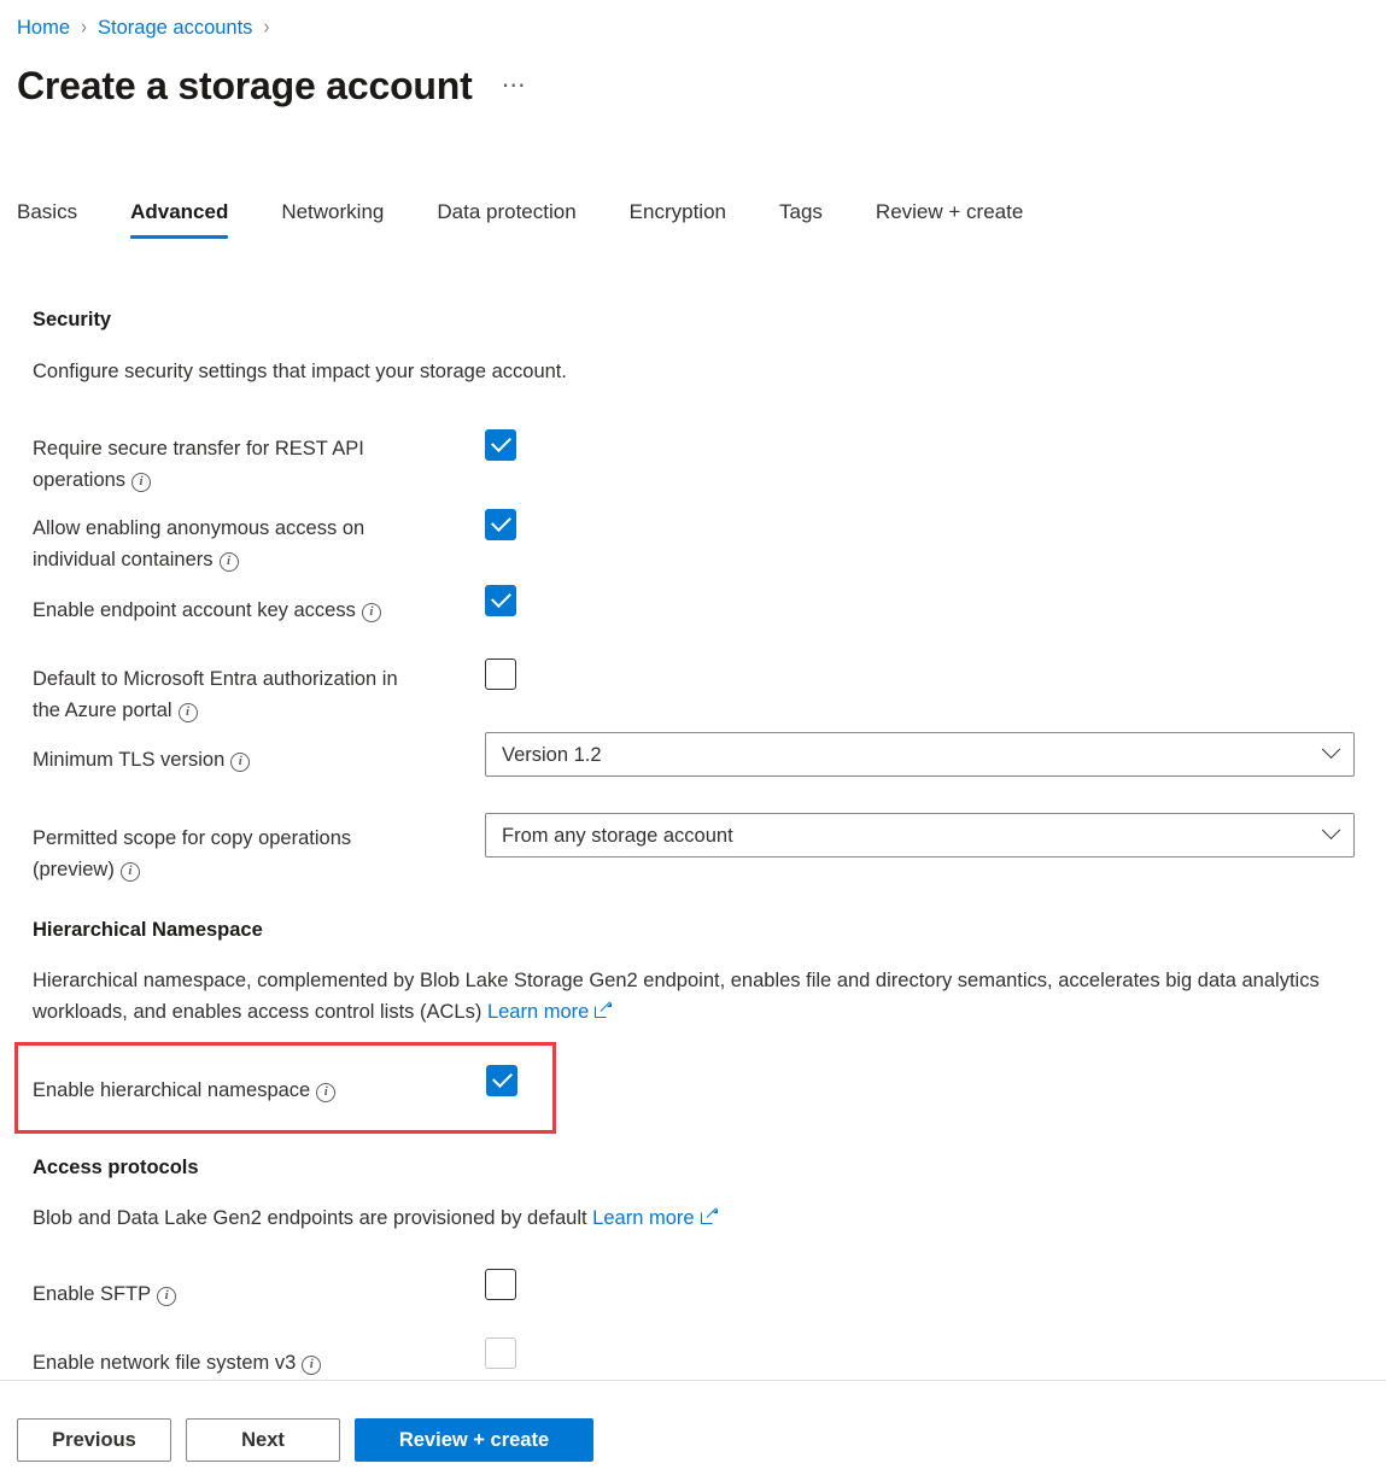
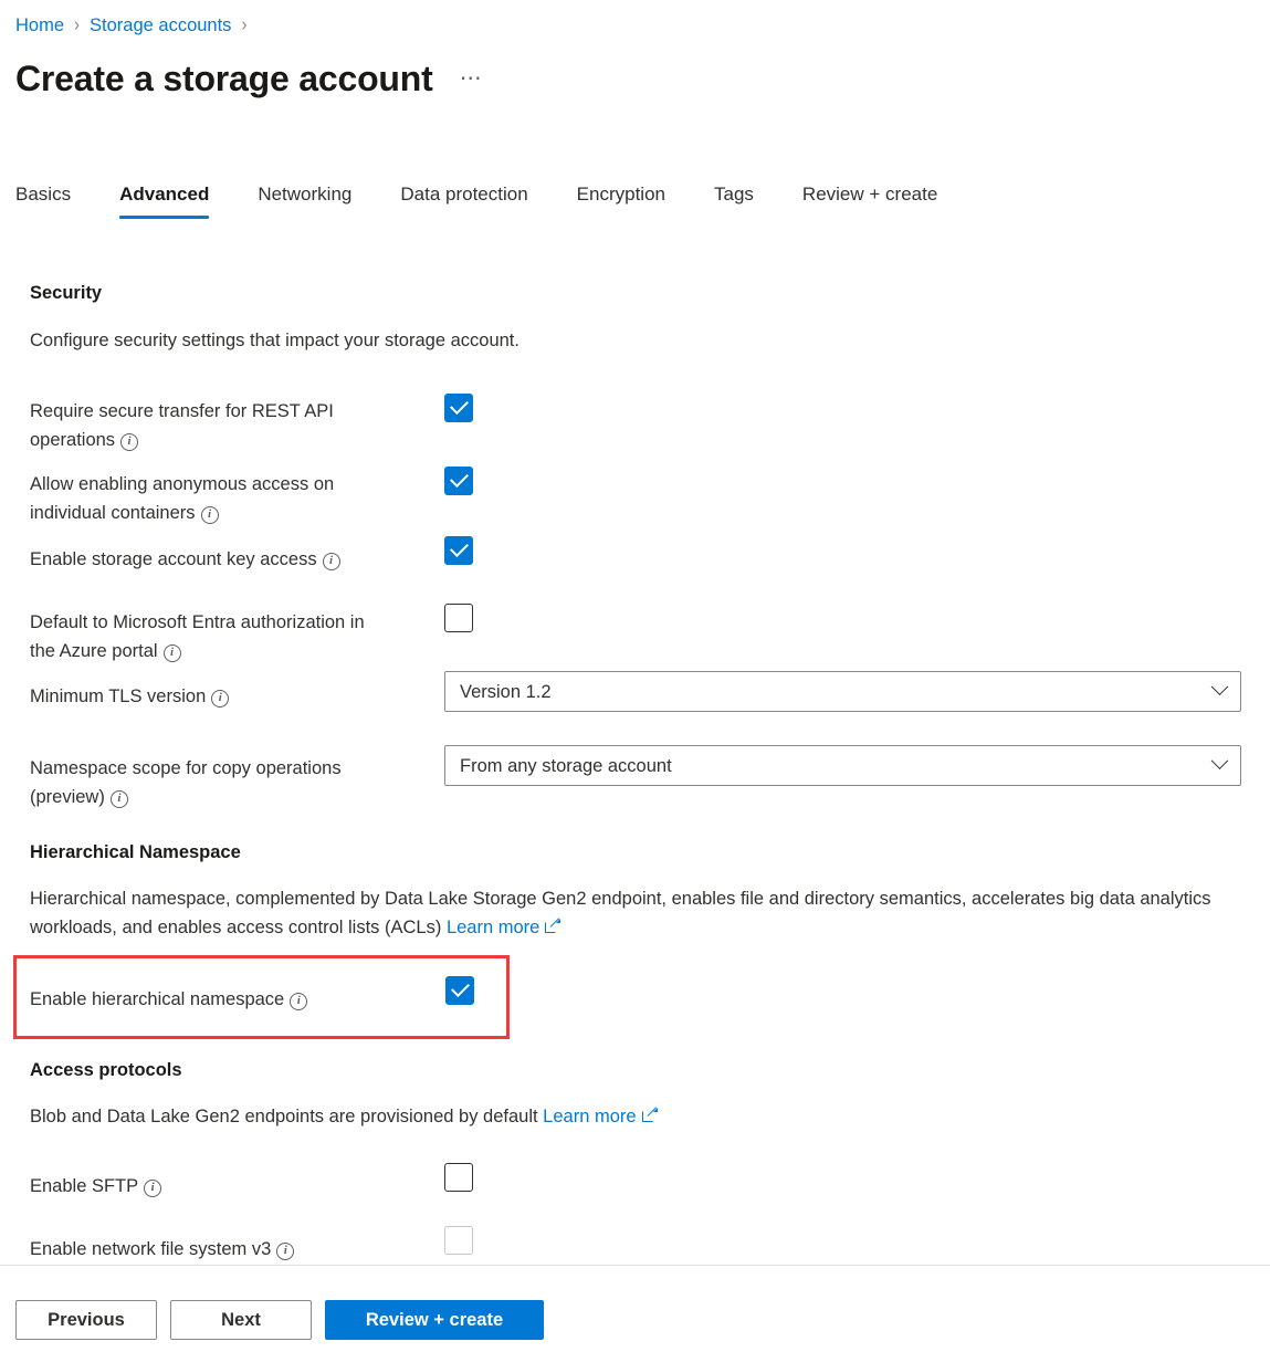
  Home
  ›
  Storage accounts
  ›
  Create a storage account
  ⋯
  Basics
  Advanced
  Networking
  Data protection
  Encryption
  Tags
  Review + create
  Security
  Configure security settings that impact your storage account.
  Require secure transfer for REST API
  operations i
  Allow enabling anonymous access on
  individual containers i
- Enable endpoint account key access i
+ Enable storage account key access i
  Default to Microsoft Entra authorization in
  the Azure portal i
  Minimum TLS version i
  Version 1.2
- Permitted scope for copy operations
+ Namespace scope for copy operations
  (preview) i
  From any storage account
  Hierarchical Namespace
- Hierarchical namespace, complemented by Blob Lake Storage Gen2 endpoint, enables file and directory semantics, accelerates big data analytics workloads, and enables access control lists (ACLs) Learn more
+ Hierarchical namespace, complemented by Data Lake Storage Gen2 endpoint, enables file and directory semantics, accelerates big data analytics workloads, and enables access control lists (ACLs) Learn more
  Enable hierarchical namespace i
  Access protocols
  Blob and Data Lake Gen2 endpoints are provisioned by default Learn more
  Enable SFTP i
  Enable network file system v3 i
  Previous
  Next
  Review + create
